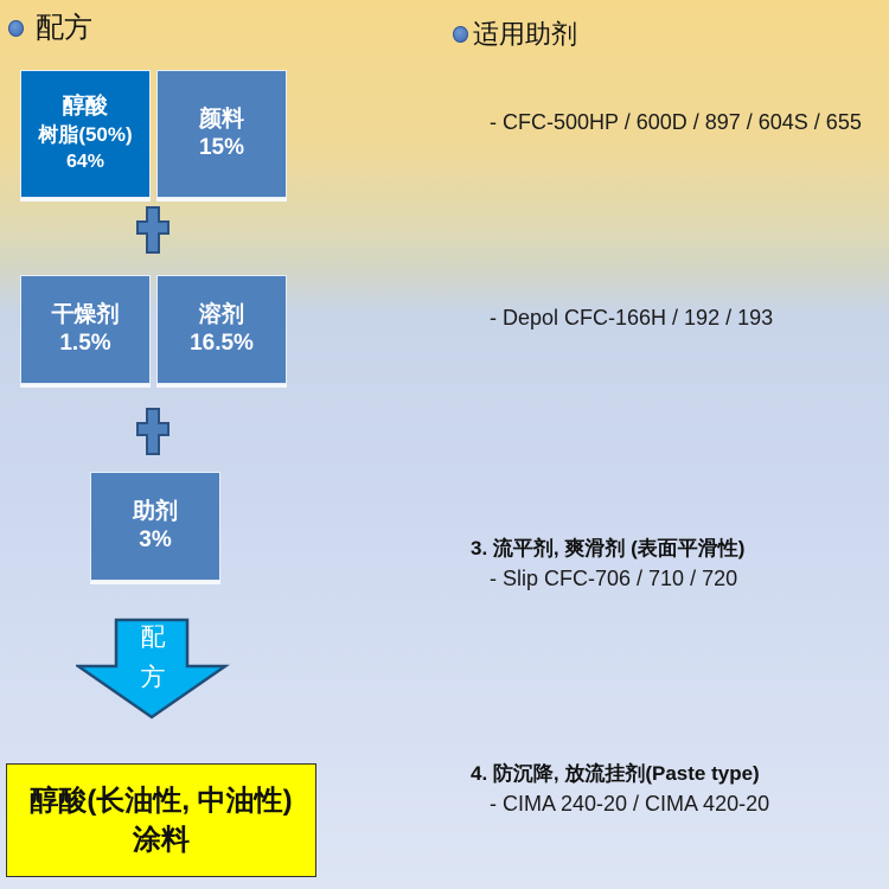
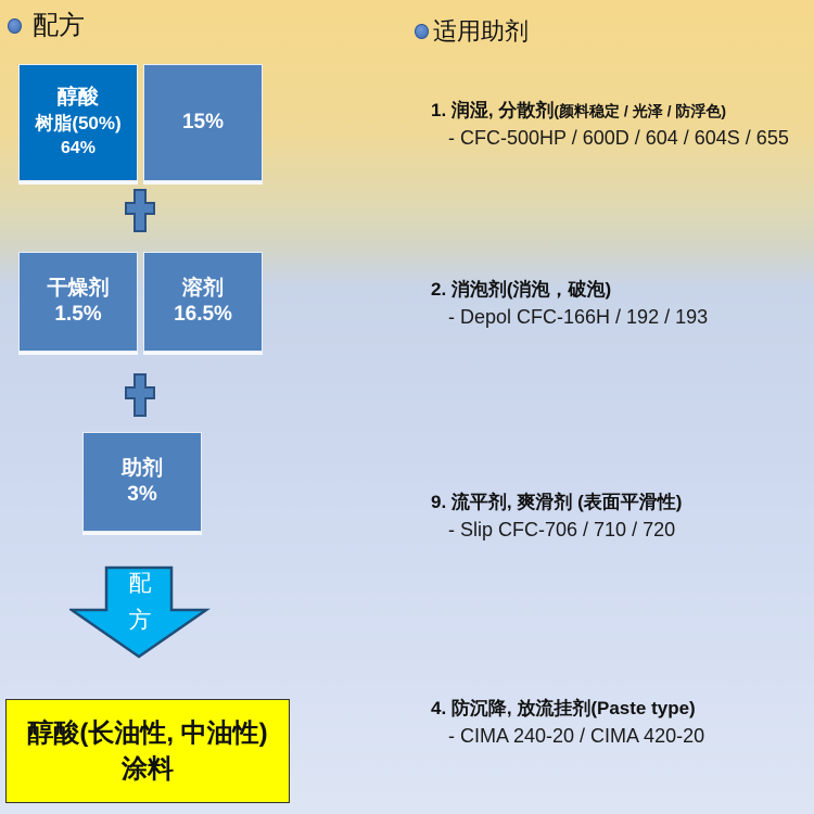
  配方
  醇酸
  树脂(50%)
  64%
- 颜料
  15%
  干燥剂
  1.5%
  溶剂
  16.5%
  助剂
  3%
  配
  方
  醇酸(长油性, 中油性)
  涂料
  适用助剂
+ 1. 润湿, 分散剂(颜料稳定 / 光泽 / 防浮色)
- - CFC-500HP / 600D / 897 / 604S / 655
+ - CFC-500HP / 600D / 604 / 604S / 655
+ 2. 消泡剂(消泡，破泡)
  - Depol CFC-166H / 192 / 193
- 3. 流平剂, 爽滑剂 (表面平滑性)
+ 9. 流平剂, 爽滑剂 (表面平滑性)
  - Slip CFC-706 / 710 / 720
  4. 防沉降, 放流挂剂(Paste type)
  - CIMA 240-20 / CIMA 420-20
